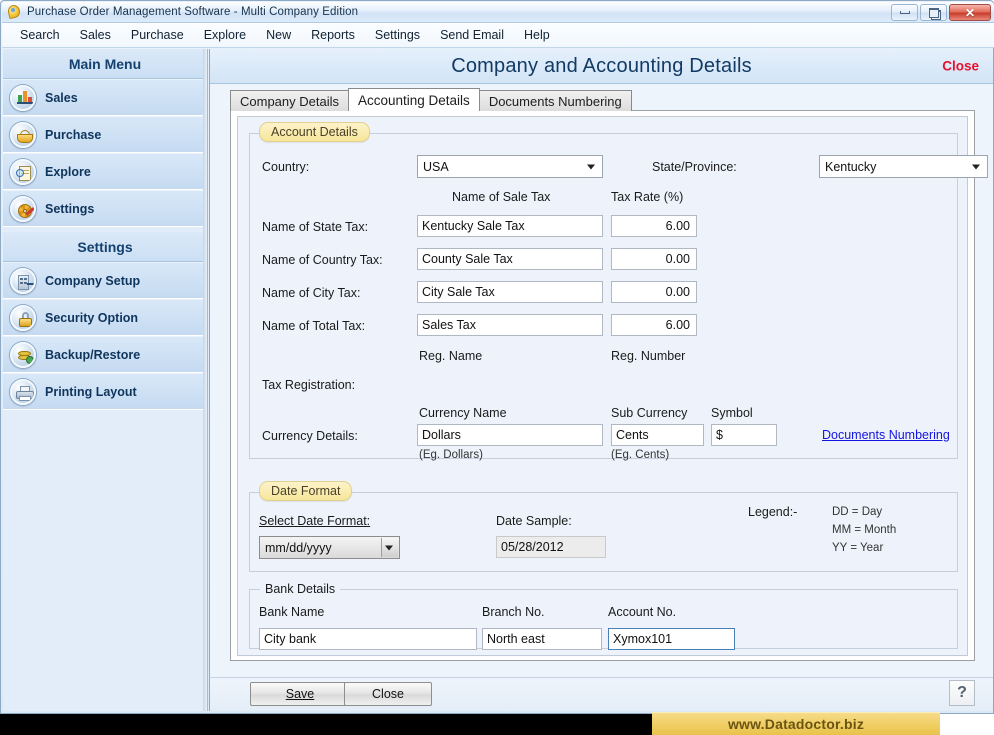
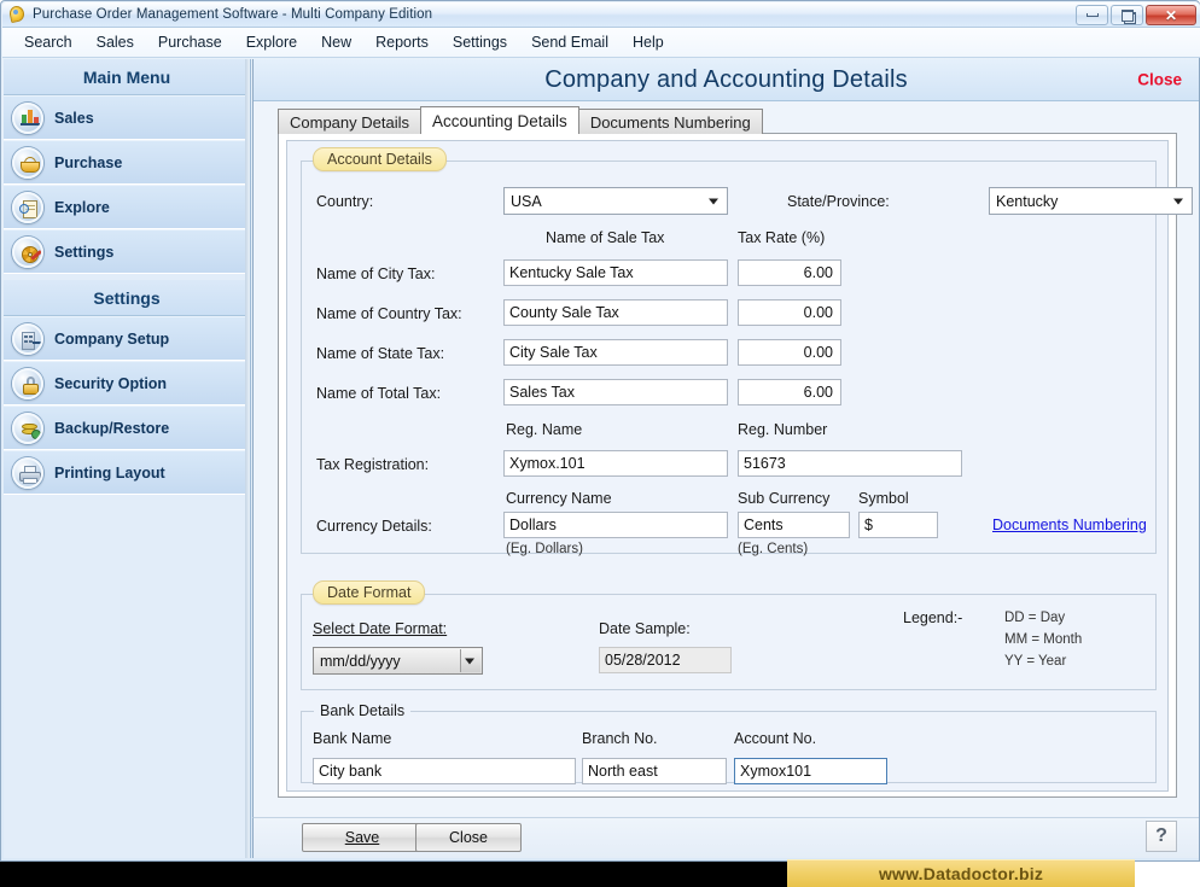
  Purchase Order Management Software - Multi Company Edition
  ✕
  Search
  Sales
  Purchase
  Explore
  New
  Reports
  Settings
  Send Email
  Help
  Main Menu
  Sales
  Purchase
  Explore
  Settings
  Settings
  Company Setup
  Security Option
  Backup/Restore
  Printing Layout
  Company and Accounting Details
  Close
  Company Details
  Accounting Details
  Documents Numbering
  Account Details
  Country:
  USA
  State/Province:
  Kentucky
  Name of Sale Tax
  Tax Rate (%)
- Name of State Tax:
+ Name of City Tax:
  Kentucky Sale Tax
  6.00
  Name of Country Tax:
  County Sale Tax
  0.00
- Name of City Tax:
+ Name of State Tax:
  City Sale Tax
  0.00
  Name of Total Tax:
  Sales Tax
  6.00
  Reg. Name
  Reg. Number
  Tax Registration:
+ Xymox.101
+ 51673
  Currency Name
  Sub Currency
  Symbol
  Currency Details:
  Dollars
  Cents
  $
  (Eg. Dollars)
  (Eg. Cents)
  Documents Numbering
  Date Format
  Select Date Format:
  mm/dd/yyyy
  Date Sample:
  05/28/2012
  Legend:-
  DD = Day
  MM = Month
  YY = Year
  Bank Details
  Bank Name
  Branch No.
  Account No.
  City bank
  North east
  Xymox101
  Save
  Close
  ?
  www.Datadoctor.biz
